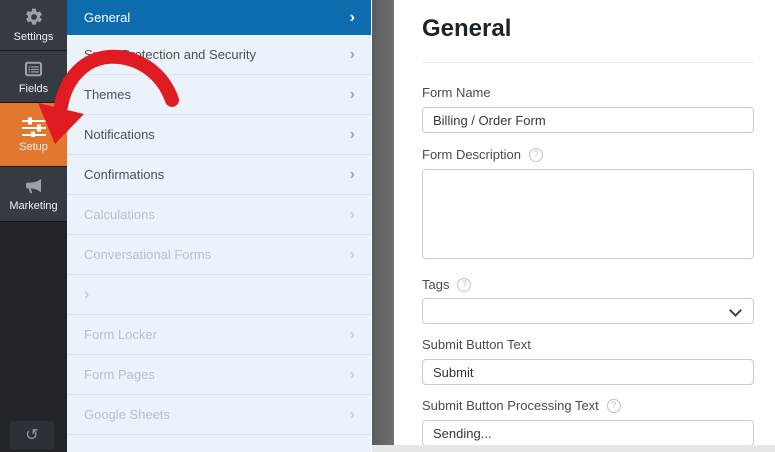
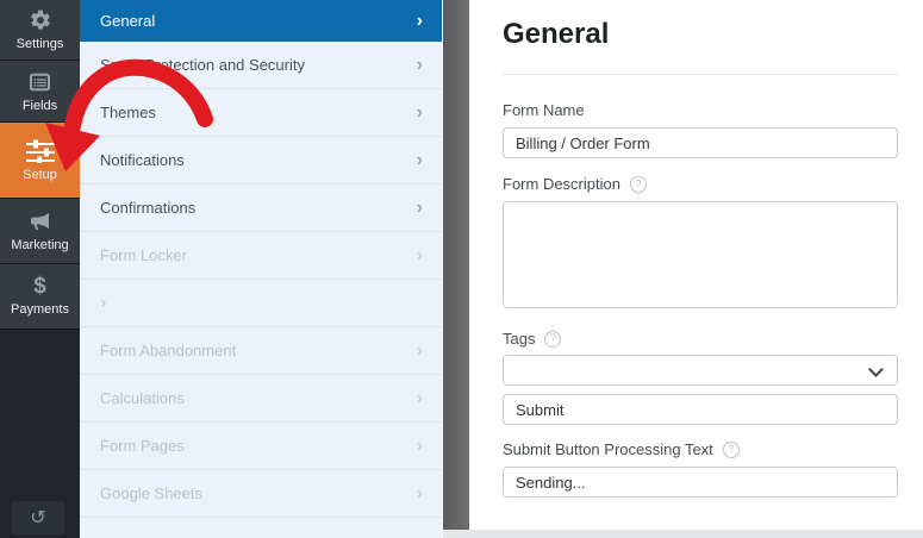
  Settings
  Fields
  Setup
  Marketing
+ $
+ Payments
  ↺
  General
  ›
  Sotection and Security
  ›
  Themes
  ›
  Notifications
  ›
  Confirmations
  ›
- Calculations
+ Form Locker
  ›
- Conversational Forms
  ›
+ Form Abandonment
  ›
- Form Locker
+ Calculations
  ›
  Form Pages
  ›
  Google Sheets
  ›
  General
  Form Name
  Billing / Order Form
  Form Description
  ?
  Tags
  ?
- Submit Button Text
  Submit
  Submit Button Processing Text
  ?
  Sending...
